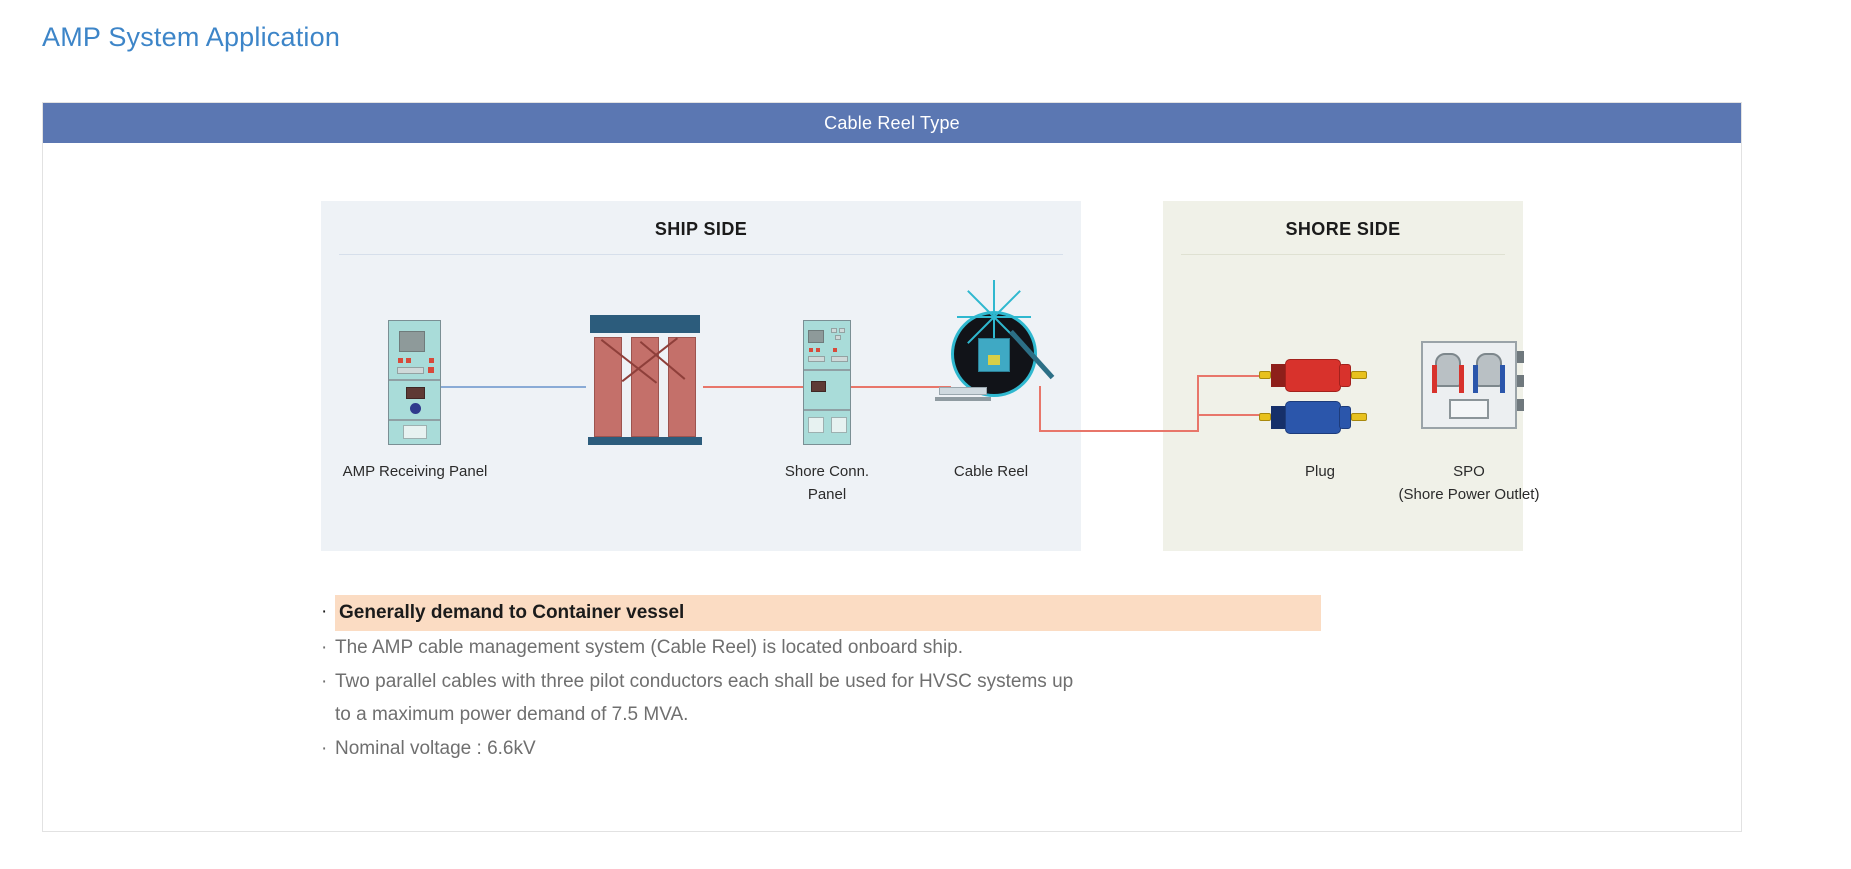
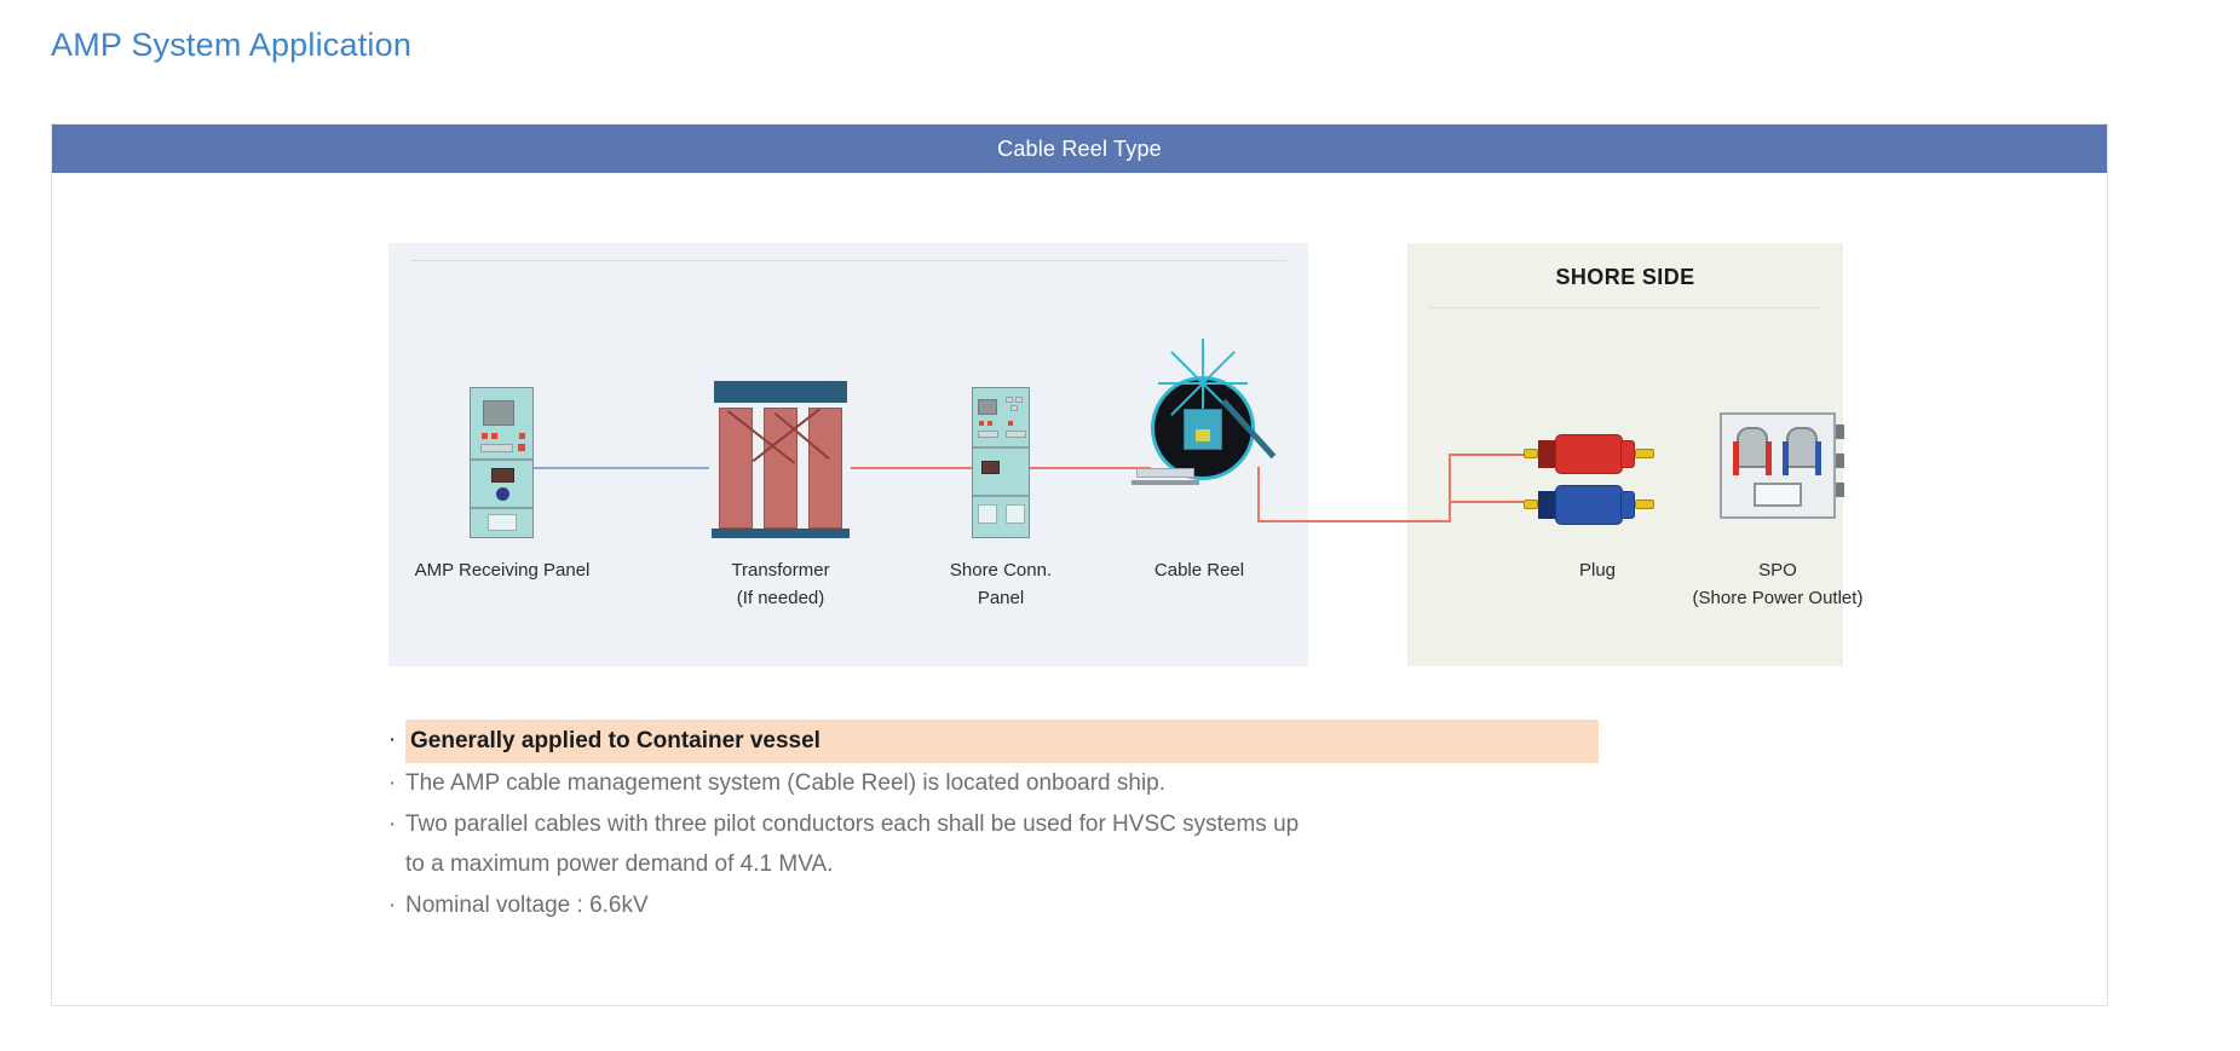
  AMP System Application
  Cable Reel Type
- SHIP SIDE
  SHORE SIDE
  AMP Receiving Panel
+ Transformer
+ (If needed)
  Shore Conn.
  Panel
  Cable Reel
  Plug
  SPO
  (Shore Power Outlet)
  ·
- Generally demand to Container vessel
+ Generally applied to Container vessel
  ·
  The AMP cable management system (Cable Reel) is located onboard ship.
  ·
- Two parallel cables with three pilot conductors each shall be used for HVSC systems up to a maximum power demand of 7.5 MVA.
+ Two parallel cables with three pilot conductors each shall be used for HVSC systems up to a maximum power demand of 4.1 MVA.
  ·
  Nominal voltage : 6.6kV
